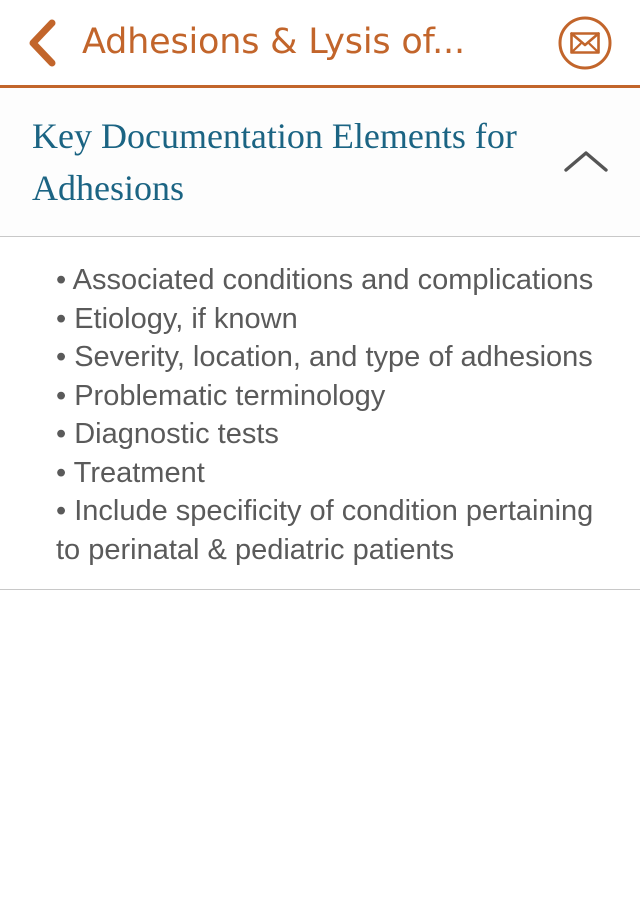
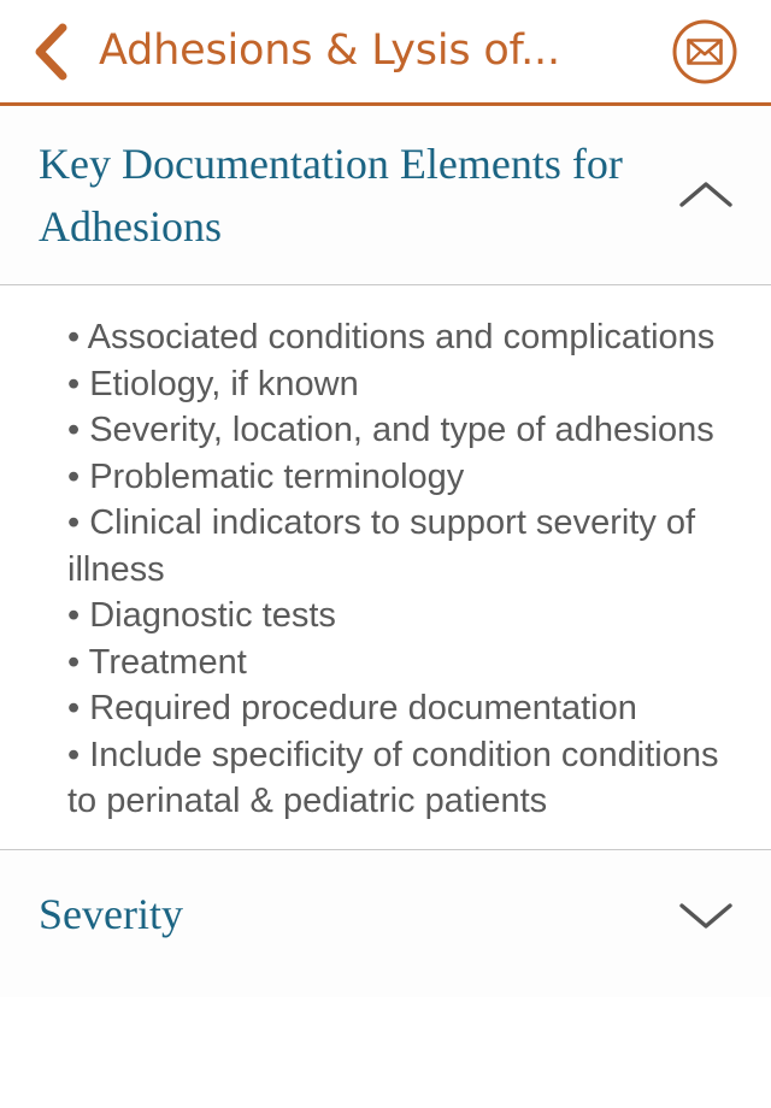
  Adhesions & Lysis of...
  Key Documentation Elements for Adhesions
  • Associated conditions and complications
  • Etiology, if known
  • Severity, location, and type of adhesions
  • Problematic terminology
+ • Clinical indicators to support severity of illness
  • Diagnostic tests
  • Treatment
+ • Required procedure documentation
- • Include specificity of condition pertaining to perinatal & pediatric patients
+ • Include specificity of condition conditions to perinatal & pediatric patients
+ Severity
